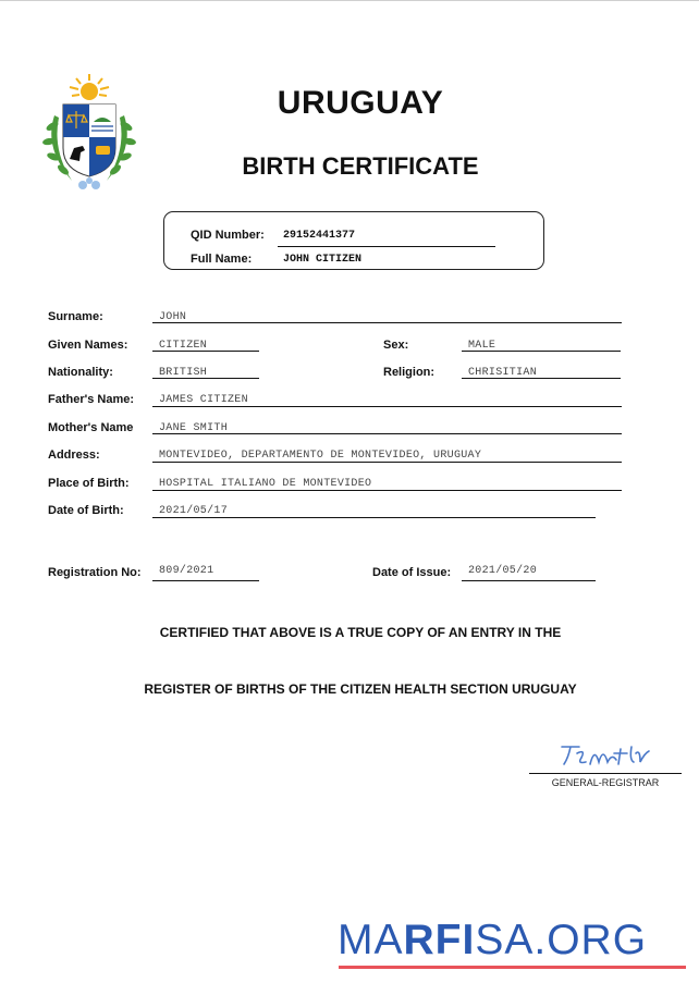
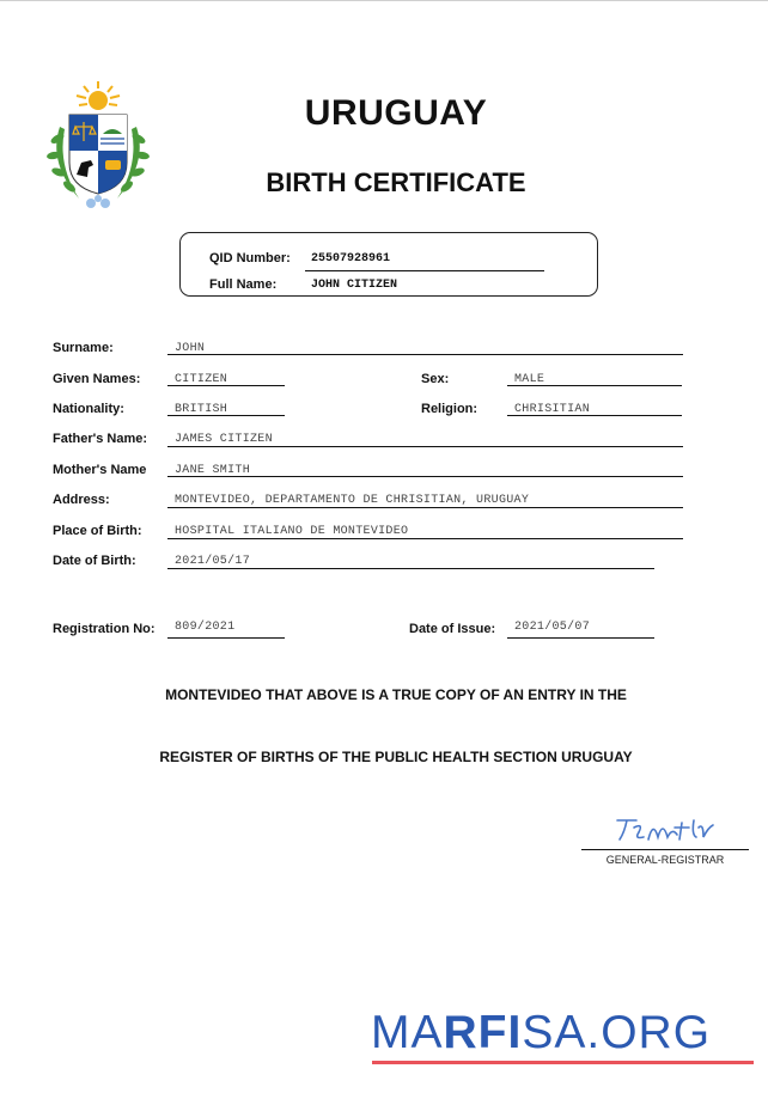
  URUGUAY
  BIRTH CERTIFICATE
  QID Number:
- 29152441377
+ 25507928961
  Full Name:
  JOHN CITIZEN
  Surname:
  JOHN
  Given Names:
  CITIZEN
  Sex:
  MALE
  Nationality:
  BRITISH
  Religion:
  CHRISITIAN
  Father's Name:
  JAMES CITIZEN
  Mother's Name
  JANE SMITH
  Address:
- MONTEVIDEO, DEPARTAMENTO DE MONTEVIDEO, URUGUAY
+ MONTEVIDEO, DEPARTAMENTO DE CHRISITIAN, URUGUAY
  Place of Birth:
  HOSPITAL ITALIANO DE MONTEVIDEO
  Date of Birth:
  2021/05/17
  Registration No:
  809/2021
  Date of Issue:
- 2021/05/20
+ 2021/05/07
- CERTIFIED THAT ABOVE IS A TRUE COPY OF AN ENTRY IN THE
+ MONTEVIDEO THAT ABOVE IS A TRUE COPY OF AN ENTRY IN THE
- REGISTER OF BIRTHS OF THE CITIZEN HEALTH SECTION URUGUAY
+ REGISTER OF BIRTHS OF THE PUBLIC HEALTH SECTION URUGUAY
  GENERAL-REGISTRAR
  MARFISA.ORG
